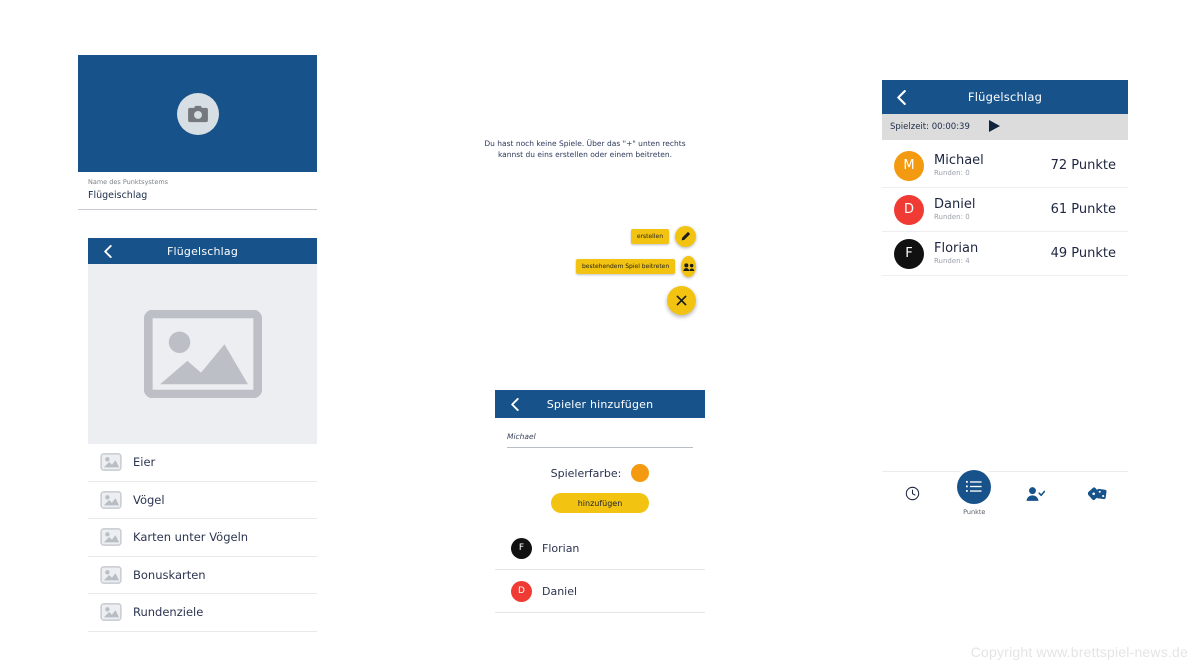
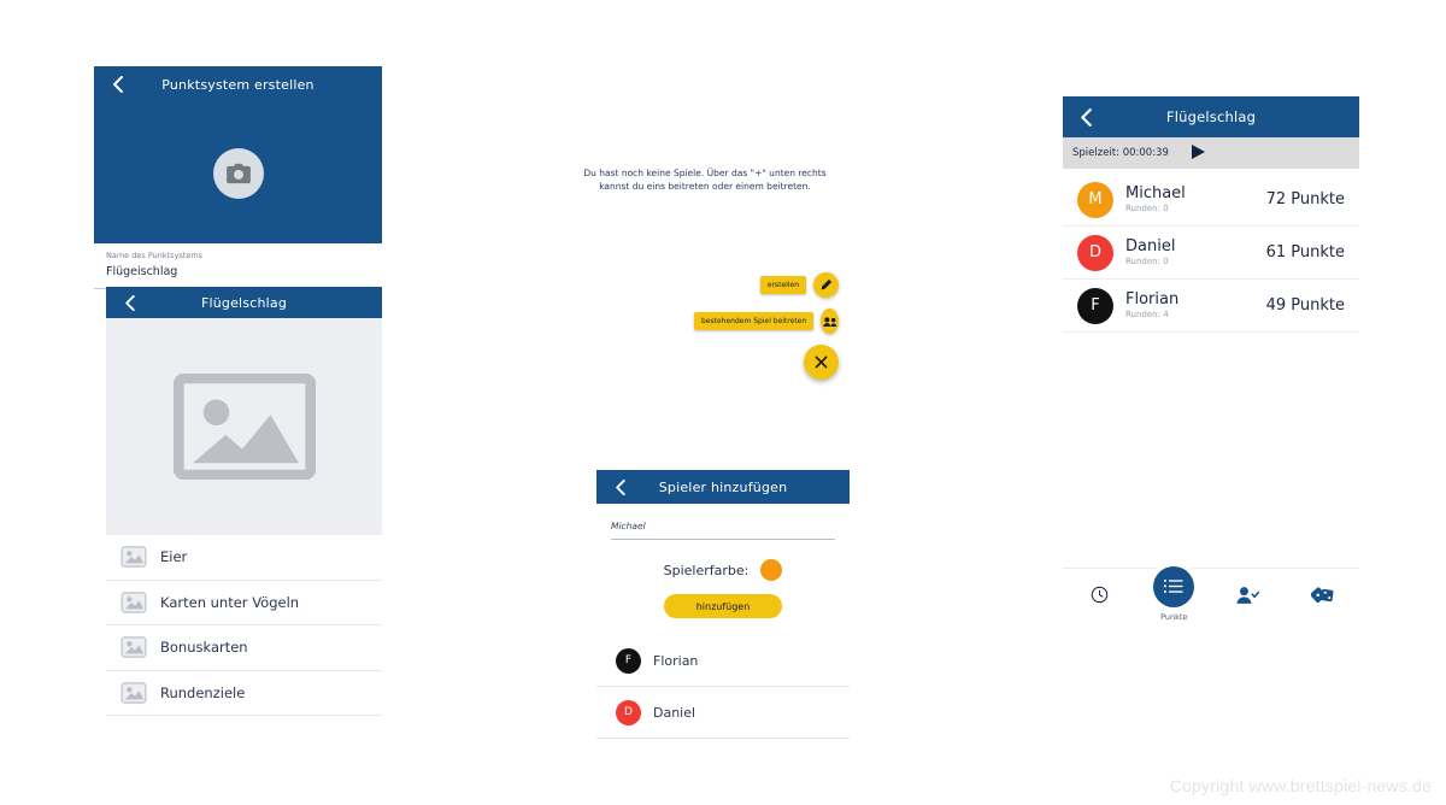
+ Punktsystem erstellen
  Name des Punktsystems
  Flügeischlag
  Flügelschlag
  Eier
- Vögel
  Karten unter Vögeln
  Bonuskarten
  Rundenziele
- Du hast noch keine Spiele. Über das "+" unten rechts kannst du eins erstellen oder einem beitreten.
+ Du hast noch keine Spiele. Über das "+" unten rechts kannst du eins beitreten oder einem beitreten.
  Spieler hinzufügen
  Michael
  Spielerfarbe:
  hinzufügen
  F
  Florian
  D
  Daniel
  Flügelschlag
  Spielzeit: 00:00:39
  M
  Michael
  Runden: 0
  72 Punkte
  D
  Daniel
  Runden: 0
  61 Punkte
  F
  Florian
  Runden: 4
  49 Punkte
  Punkte
  Copyright www.brettspiel-news.de
